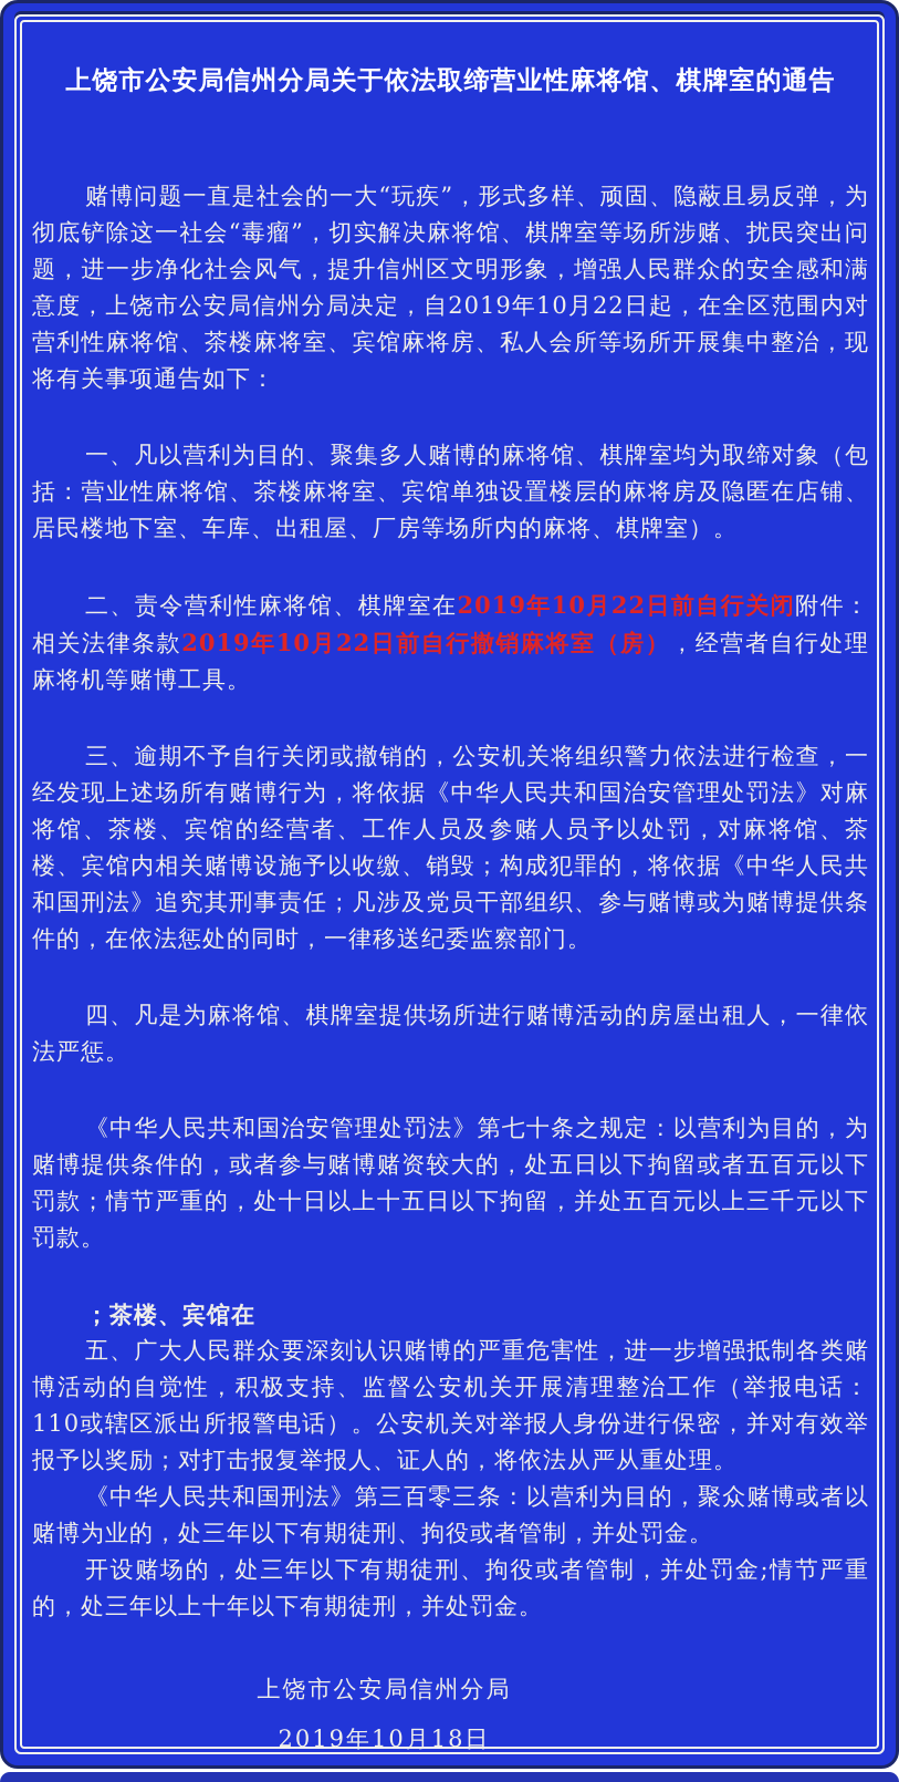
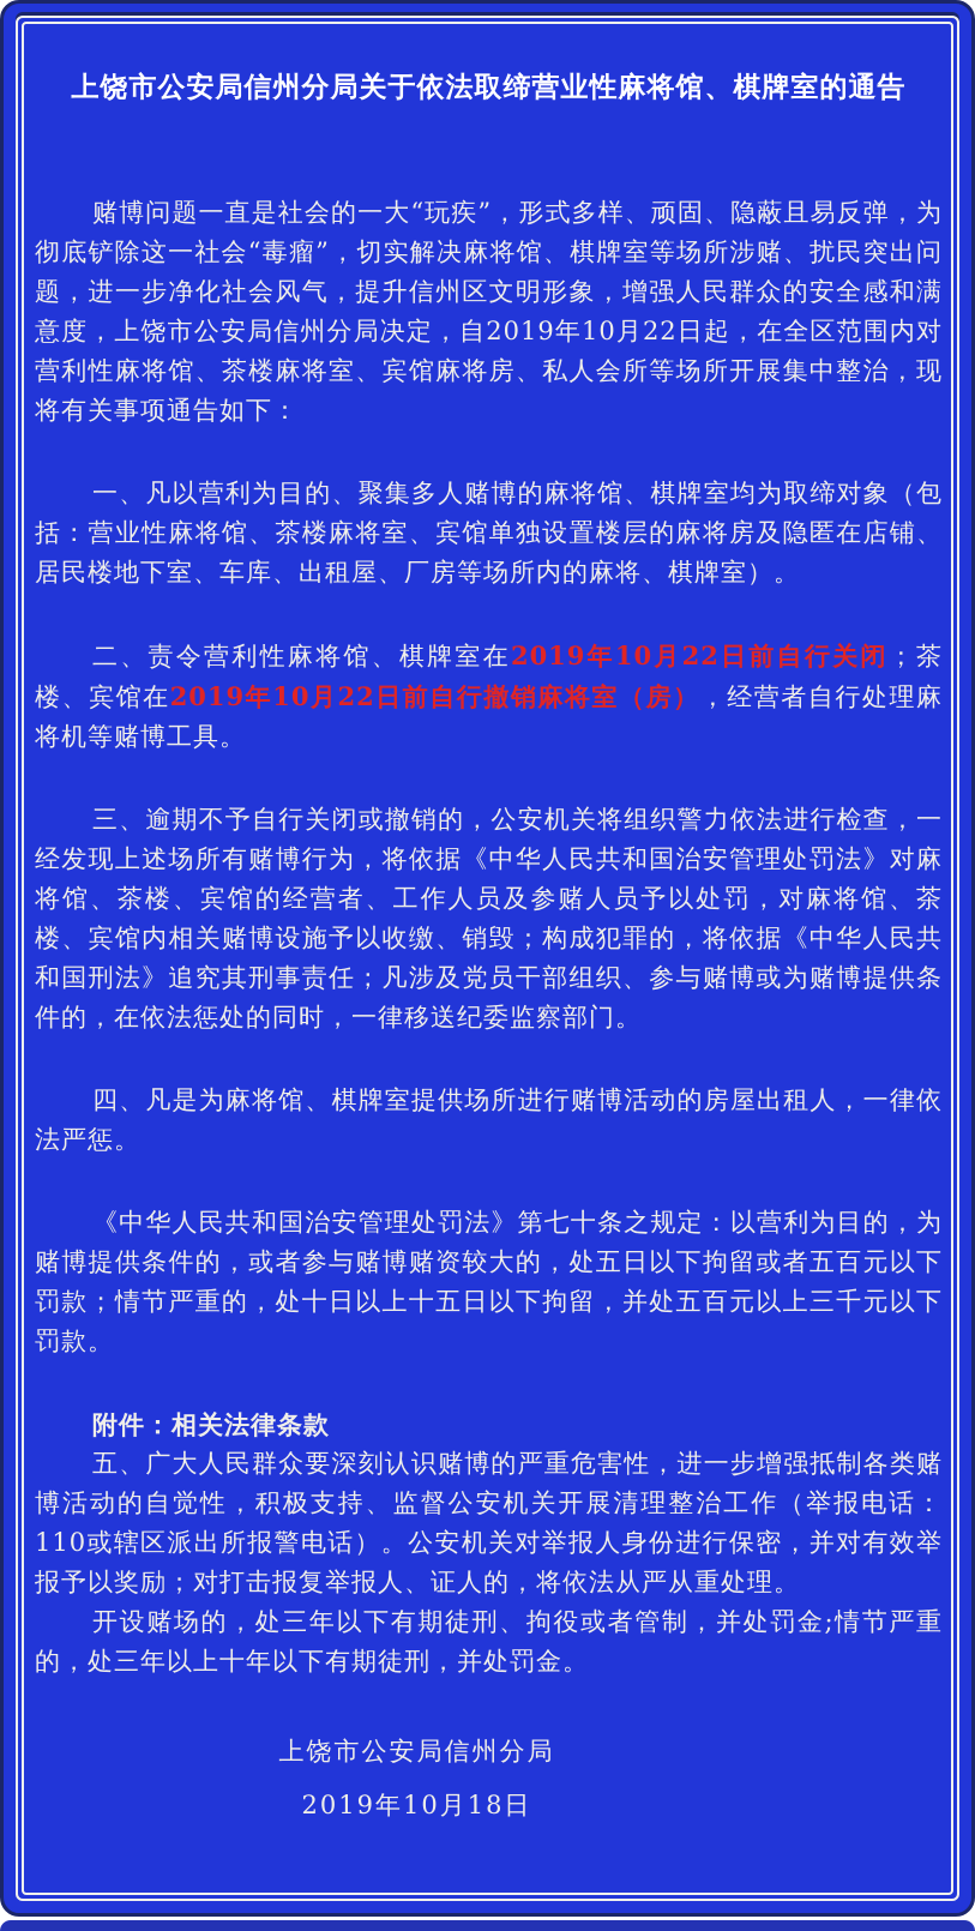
  上饶市公安局信州分局关于依法取缔营业性麻将馆、棋牌室的通告
  赌博问题一直是社会的一大“玩疾”，形式多样、顽固、隐蔽且易反弹，为彻底铲除这一社会“毒瘤”，切实解决麻将馆、棋牌室等场所涉赌、扰民突出问题，进一步净化社会风气，提升信州区文明形象，增强人民群众的安全感和满意度，上饶市公安局信州分局决定，自2019年10月22日起，在全区范围内对营利性麻将馆、茶楼麻将室、宾馆麻将房、私人会所等场所开展集中整治，现将有关事项通告如下：
  一、凡以营利为目的、聚集多人赌博的麻将馆、棋牌室均为取缔对象（包括：营业性麻将馆、茶楼麻将室、宾馆单独设置楼层的麻将房及隐匿在店铺、居民楼地下室、车库、出租屋、厂房等场所内的麻将、棋牌室）。
- 二、责令营利性麻将馆、棋牌室在2019年10月22日前自行关闭附件：相关法律条款2019年10月22日前自行撤销麻将室（房），经营者自行处理麻将机等赌博工具。
+ 二、责令营利性麻将馆、棋牌室在2019年10月22日前自行关闭；茶楼、宾馆在2019年10月22日前自行撤销麻将室（房），经营者自行处理麻将机等赌博工具。
  三、逾期不予自行关闭或撤销的，公安机关将组织警力依法进行检查，一经发现上述场所有赌博行为，将依据《中华人民共和国治安管理处罚法》对麻将馆、茶楼、宾馆的经营者、工作人员及参赌人员予以处罚，对麻将馆、茶楼、宾馆内相关赌博设施予以收缴、销毁；构成犯罪的，将依据《中华人民共和国刑法》追究其刑事责任；凡涉及党员干部组织、参与赌博或为赌博提供条件的，在依法惩处的同时，一律移送纪委监察部门。
  四、凡是为麻将馆、棋牌室提供场所进行赌博活动的房屋出租人，一律依法严惩。
  《中华人民共和国治安管理处罚法》第七十条之规定：以营利为目的，为赌博提供条件的，或者参与赌博赌资较大的，处五日以下拘留或者五百元以下罚款；情节严重的，处十日以上十五日以下拘留，并处五百元以上三千元以下罚款。
- ；茶楼、宾馆在
+ 附件：相关法律条款
  五、广大人民群众要深刻认识赌博的严重危害性，进一步增强抵制各类赌博活动的自觉性，积极支持、监督公安机关开展清理整治工作（举报电话：110或辖区派出所报警电话）。公安机关对举报人身份进行保密，并对有效举报予以奖励；对打击报复举报人、证人的，将依法从严从重处理。
- 《中华人民共和国刑法》第三百零三条：以营利为目的，聚众赌博或者以赌博为业的，处三年以下有期徒刑、拘役或者管制，并处罚金。
  开设赌场的，处三年以下有期徒刑、拘役或者管制，并处罚金;情节严重的，处三年以上十年以下有期徒刑，并处罚金。
  上饶市公安局信州分局
  2019年10月18日
